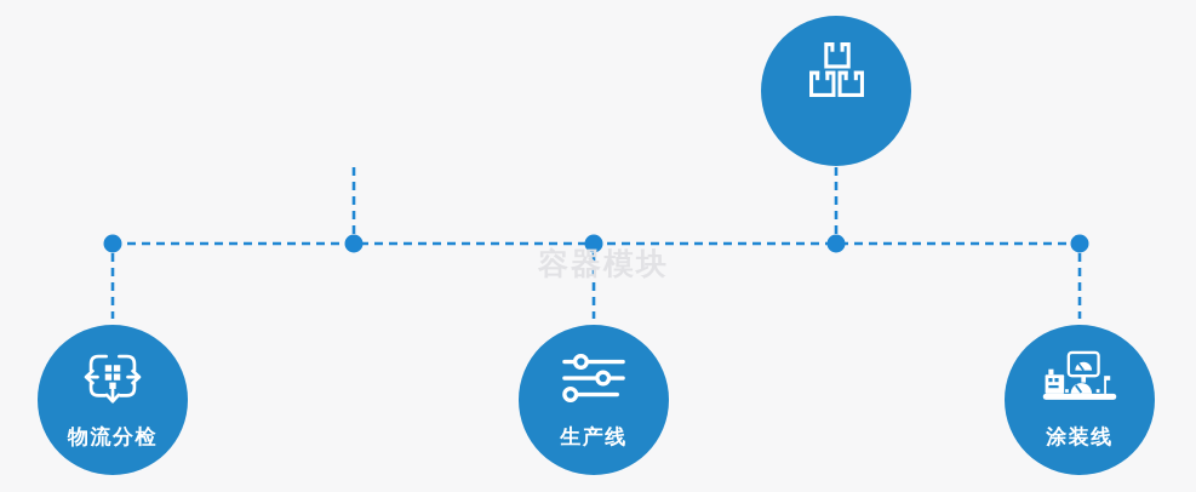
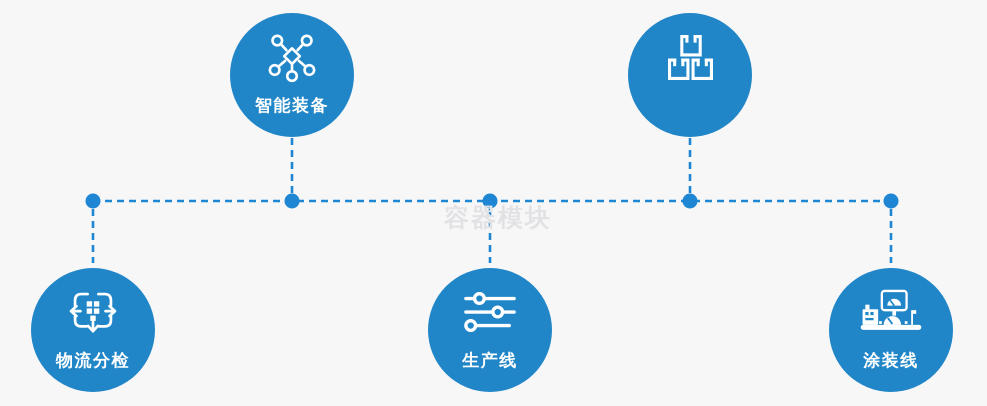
  容器模块
+ 智能装备
  物流分检
  生产线
  涂装线
